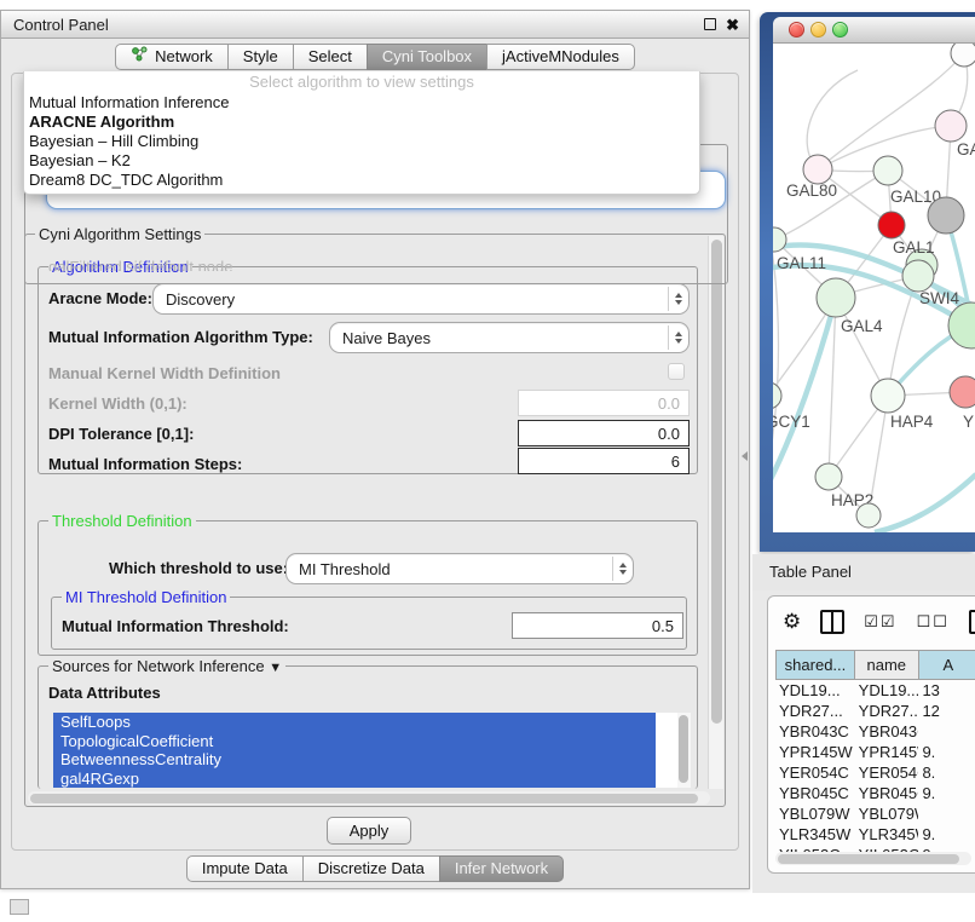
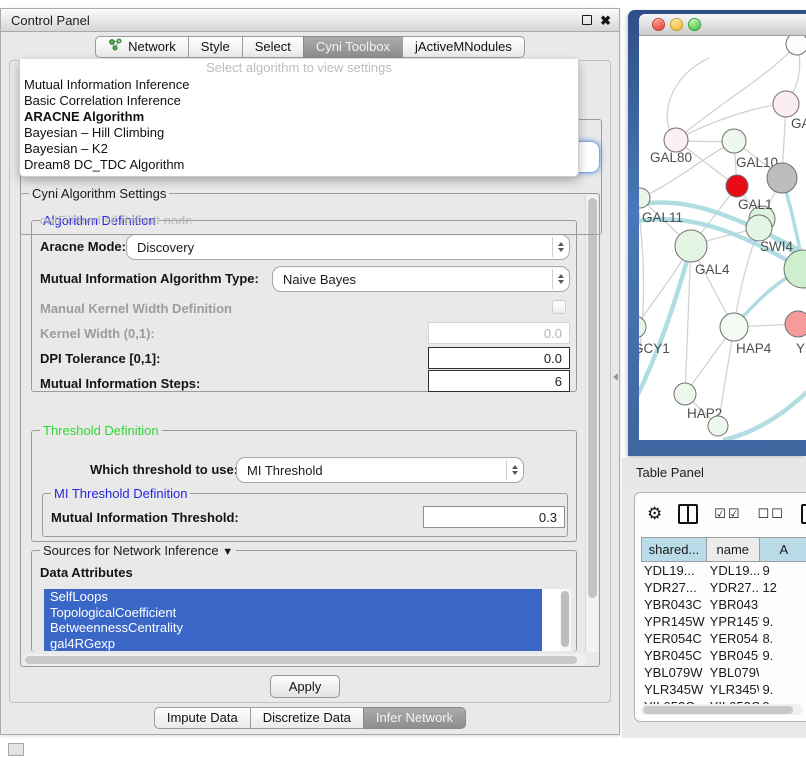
  Control Panel
  ✖
  Network
  Style
  Select
  Cyni Toolbox
  jActiveMNodules
  galFiltered.sif default node
  Cyni Algorithm Settings
  Algorithm Definition
  Aracne Mode:
  Discovery
  Mutual Information Algorithm Type:
  Naive Bayes
  Manual Kernel Width Definition
  Kernel Width (0,1):
  0.0
  DPI Tolerance [0,1]:
  0.0
  Mutual Information Steps:
  6
  Threshold Definition
  Which threshold to use
  MI Threshold
  MI Threshold Definition
  Mutual Information Threshold:
- 0.5
+ 0.3
  Sources for Network Inference ▼
  Data Attributes
  SelfLoops
  TopologicalCoefficient
  BetweennessCentrality
  gal4RGexp
  Apply
  Select algorithm to view settings
  Mutual Information Inference
+ Basic Correlation Inference
  ARACNE Algorithm
  Bayesian – Hill Climbing
  Bayesian – K2
  Dream8 DC_TDC Algorithm
  Impute Data
  Discretize Data
  Infer Network
  GAL80
  GAL10
  GAL11
  GAL1
  GAL4
  SWI4
  GCY1
  HAP4
  Y
  HAP2
  Table Panel
  ⚙
  ☑☑
  ☐☐
  shared...
  name
  A
  YDL19...
  YDL19...
- 13
+ 9
  YDR27...
  YDR27..
  12
  YBR043C
  YBR043
  YPR145W
  YPR145
  9.
  YER054C
  YER054
  8.
  YBR045C
  YBR045
  9.
  YBL079W
  YBL079
  YLR345W
  YLR345
  9.
